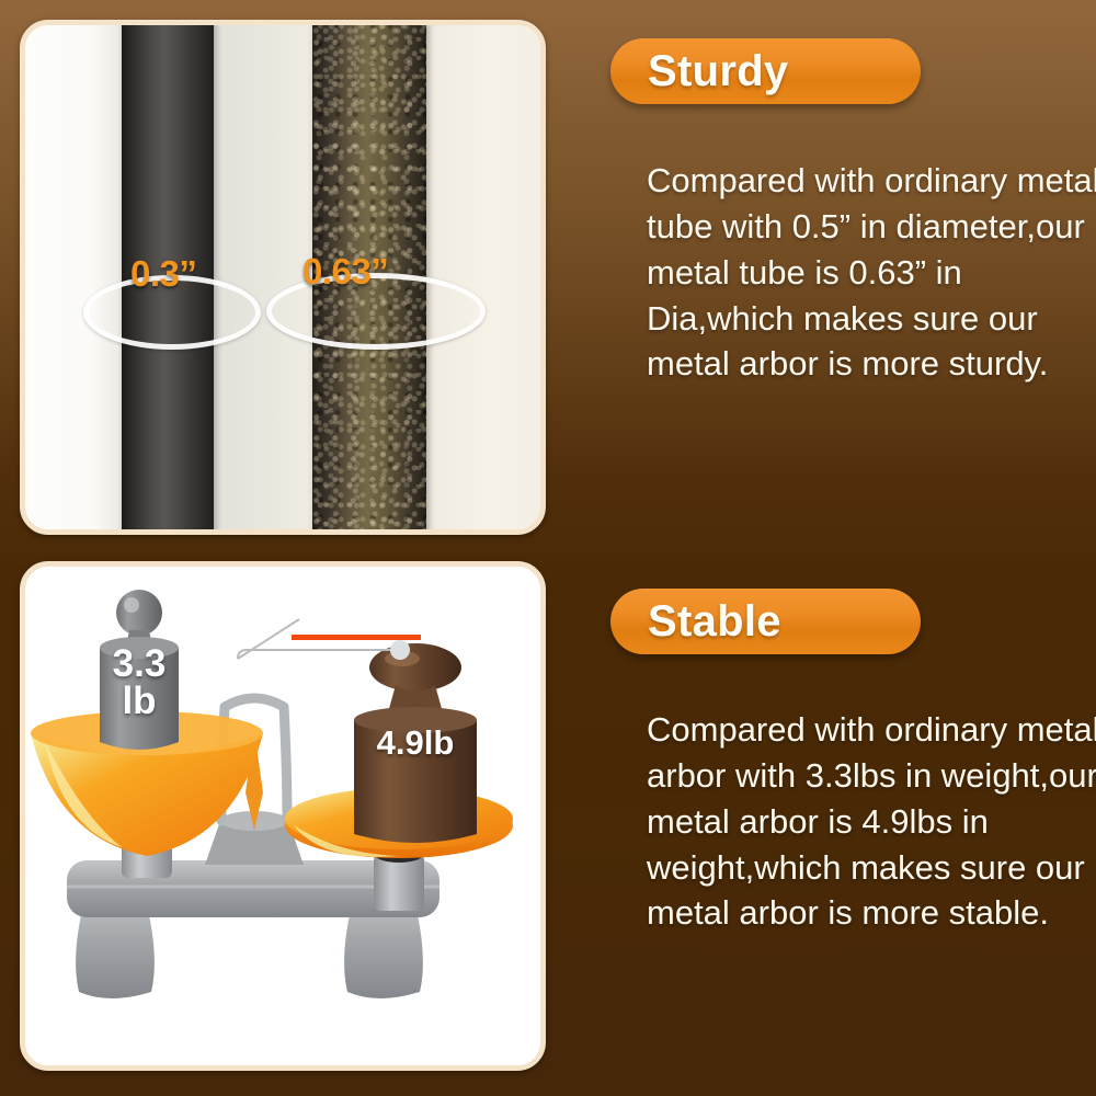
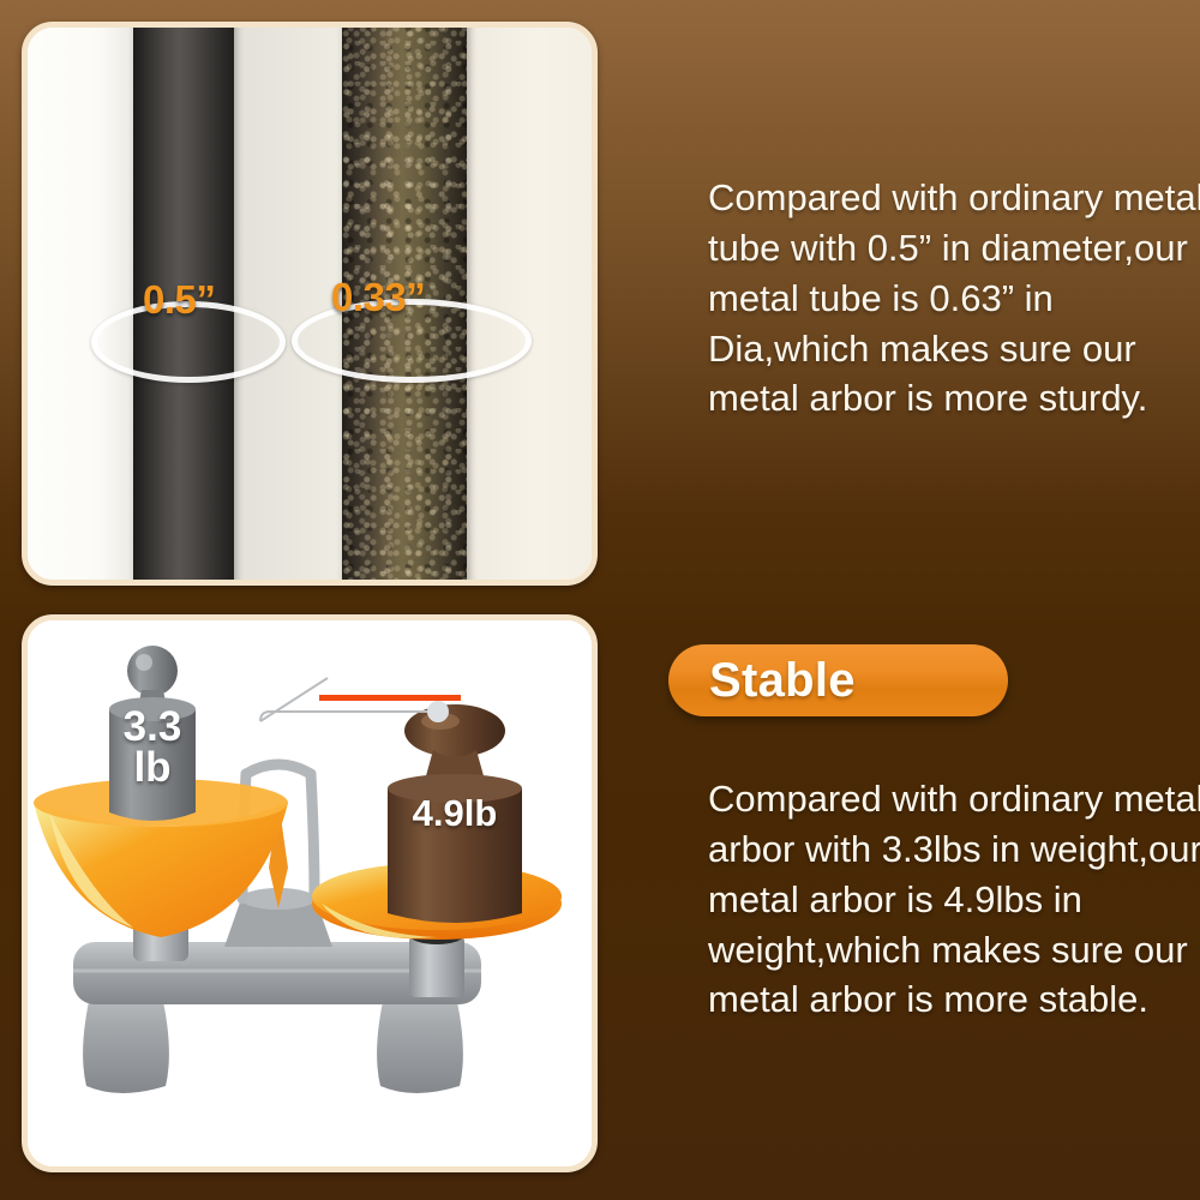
- 0.3”
+ 0.5”
- 0.63”
+ 0.33”
  3.3
  lb
  4.9lb
- Sturdy
  Compared with ordinary meta tube with 0.5” in diameter,our metal tube is 0.63” in Dia,which makes sure our metal arbor is more sturdy.
  Stable
  Compared with ordinary meta arbor with 3.3lbs in weight,our metal arbor is 4.9lbs in weight,which makes sure our metal arbor is more stable.
